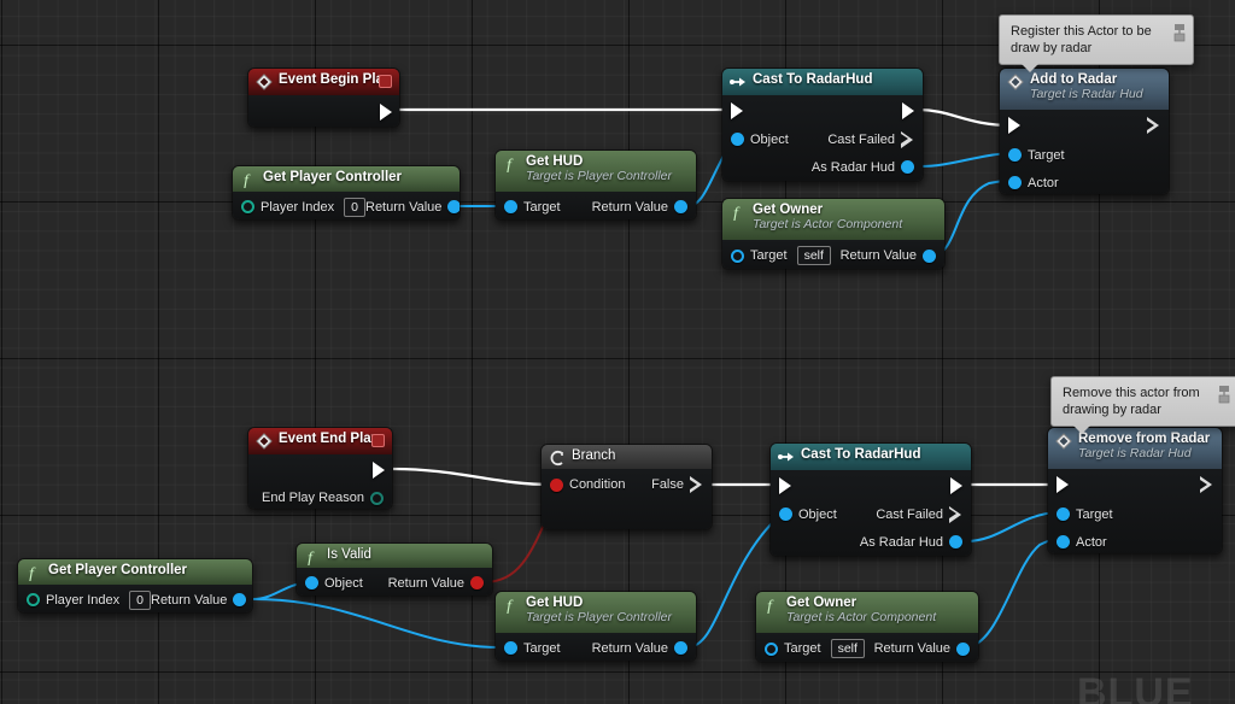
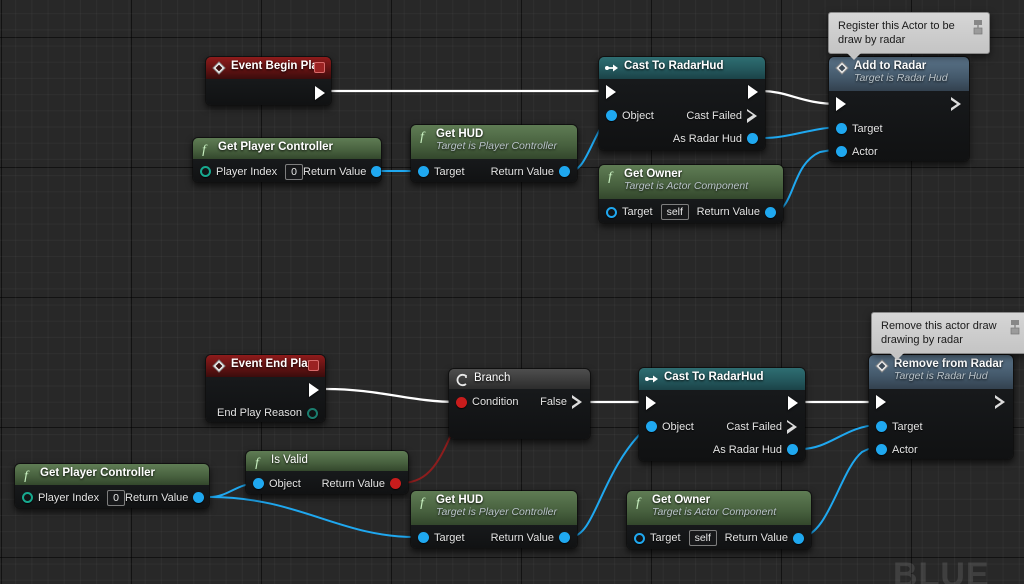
  Register this Actor to be draw by radar
  Event Begin Pl
  f
  Get Player Controller
  Player Index
  0
  Return Value
  f
  Get HUD
  Target is Player Controller
  Target
  Return Value
  Cast To RadarHud
  Object
  Cast Failed
  As Radar Hud
  f
  Get Owner
  Target is Actor Component
  Target
  self
  Return Value
  Add to Radar
  Target is Radar Hud
  Target
  Actor
- Remove this actor from drawing by radar
+ Remove this actor draw drawing by radar
  Event End Pla
  End Play Reason
  Branch
  Condition
  False
  Cast To RadarHud
  Object
  Cast Failed
  As Radar Hud
  Remove from Radar
  Target is Radar Hud
  Target
  Actor
  f
  Get Player Controller
  Player Index
  0
  Return Value
  f
  Is Valid
  Object
  Return Value
  f
  Get HUD
  Target is Player Controller
  Target
  Return Value
  f
  Get Owner
  Target is Actor Component
  Target
  self
  Return Value
  BLUE
